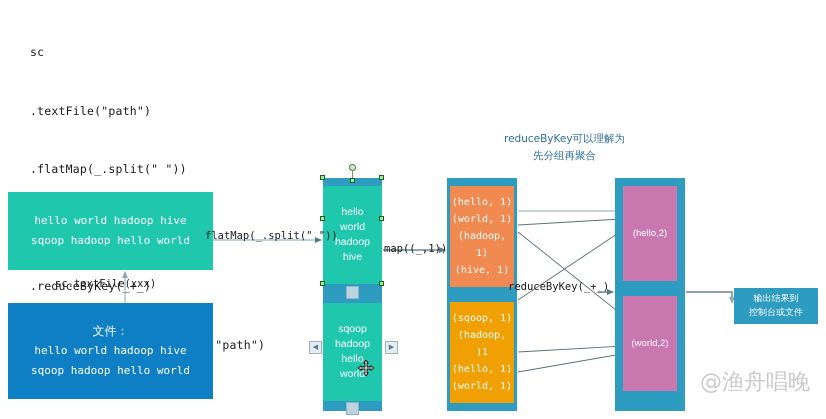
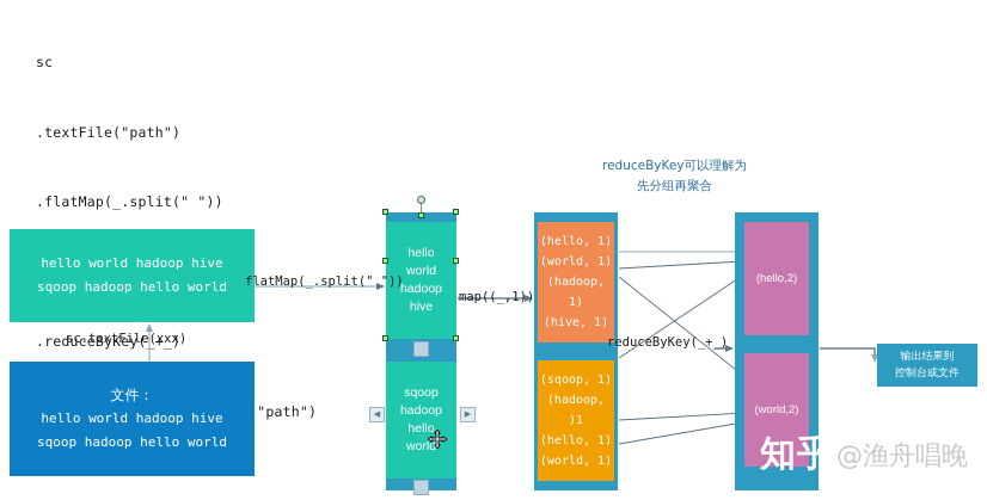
  sc
  .textFile("path")
  .flatMap(_.split(" "))
  .reduceByKey(_+_)
  hello world hadoop hive
  sqoop hadoop hello world
  sc.textFile(xxx)
  文件：
  hello world hadoop hive
  sqoop hadoop hello world
  hello
  world
  hadoop
  hive
  sqoop
  hadoop
  hello
  world
  (hello, 1)
  (world, 1)
  (hadoop, 1)
  (hive, 1)
  (sqoop, 1)
  (hadoop, )1
  (hello, 1)
  (world, 1)
  (hello,2)
  (world,2)
  输出结果到
  控制台或文件
  flatMap(_.split(" "))
  map((_,1))
  reduceByKey(_+_)
  reduceByKey可以理解为
  先分组再聚合
+ 知乎
  @渔舟唱晚
